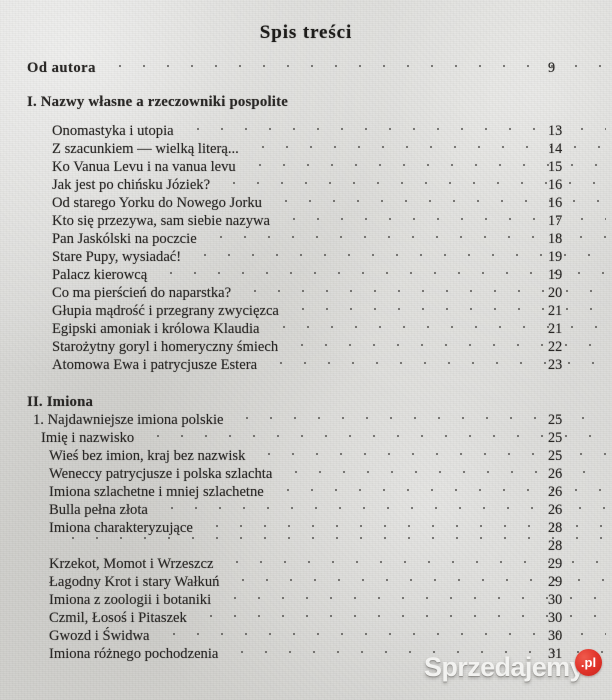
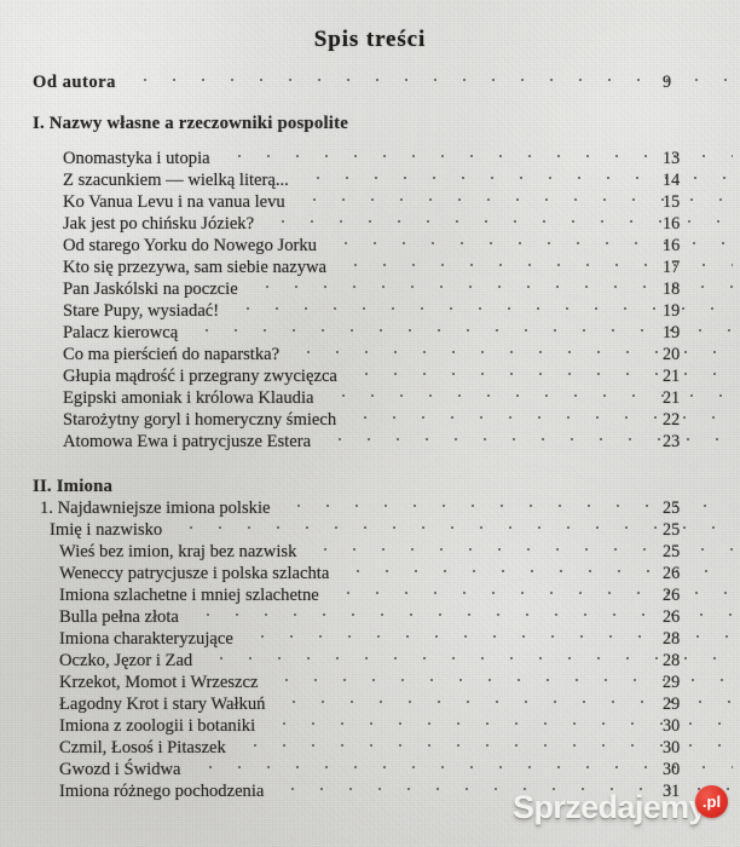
  Spis treści
  Od autora
  9
  I. Nazwy własne a rzeczowniki pospolite
  Onomastyka i utopia
  13
  Z szacunkiem — wielką literą...
  14
  Ko Vanua Levu i na vanua levu
  15
  Jak jest po chińsku Józiek?
  16
  Od starego Yorku do Nowego Jorku
  16
  Kto się przezywa, sam siebie nazywa
  17
  Pan Jaskólski na poczcie
  18
  Stare Pupy, wysiadać!
  19
  Palacz kierowcą
  19
  Co ma pierścień do naparstka?
  20
  Głupia mądrość i przegrany zwycięzca
  21
  Egipski amoniak i królowa Klaudia
  21
  Starożytny goryl i homeryczny śmiech
  22
  Atomowa Ewa i patrycjusze Estera
  23
  II. Imiona
  1. Najdawniejsze imiona polskie
  25
  Imię i nazwisko
  25
  Wieś bez imion, kraj bez nazwisk
  25
  Weneccy patrycjusze i polska szlachta
  26
  Imiona szlachetne i mniej szlachetne
  26
  Bulla pełna złota
  26
  Imiona charakteryzujące
  28
+ Oczko, Jęzor i Zad
  28
  Krzekot, Momot i Wrzeszcz
  29
  Łagodny Krot i stary Wałkuń
  29
  Imiona z zoologii i botaniki
  30
  Czmil, Łosoś i Pitaszek
  30
  Gwozd i Świdwa
  30
  Imiona różnego pochodzenia
  31
  Sprzedajem
  .pl
